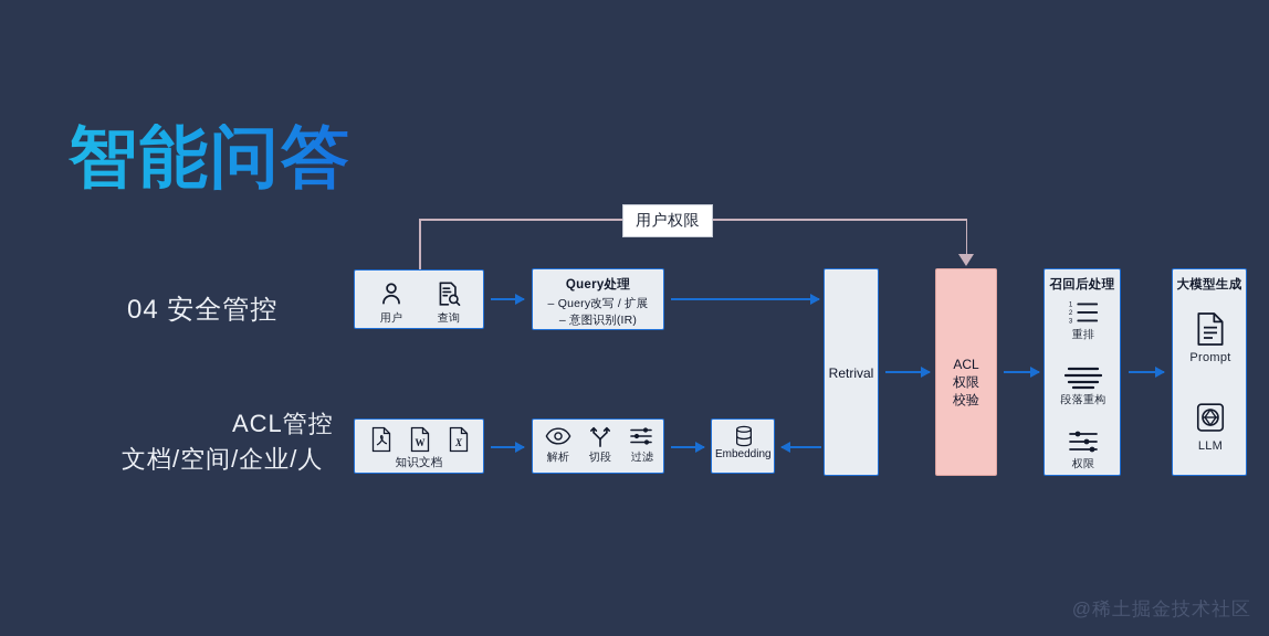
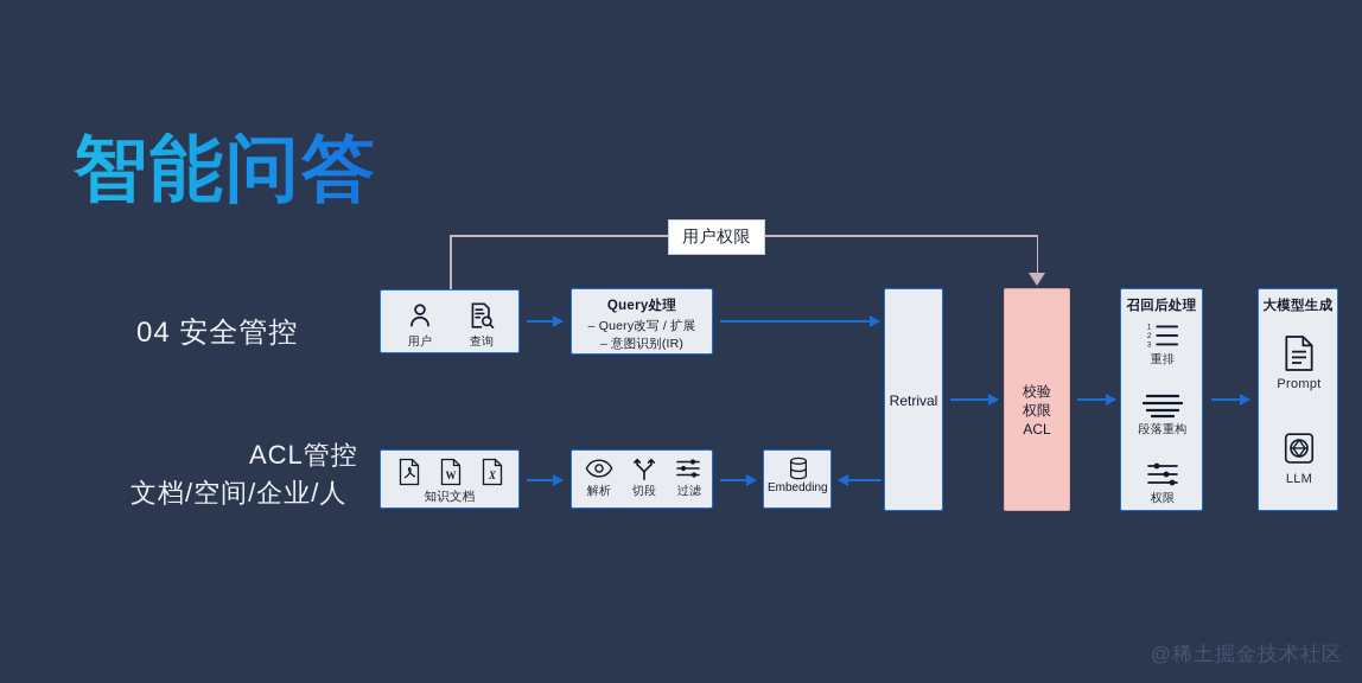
  智能问答
  04 安全管控
  ACL管控
  文档/空间/企业/人
  用户权限
  用户
  查询
  Query处理
  – Query改写 / 扩展
  – 意图识别(IR)
  W
  X
  知识文档
  解析
  切段
  过滤
  Embedding
  Retrival
- ACL
+ 校验
  权限
- 校验
+ ACL
  召回后处理
  重排
  段落重构
  权限
  大模型生成
  Prompt
  LLM
  @稀土掘金技术社区
